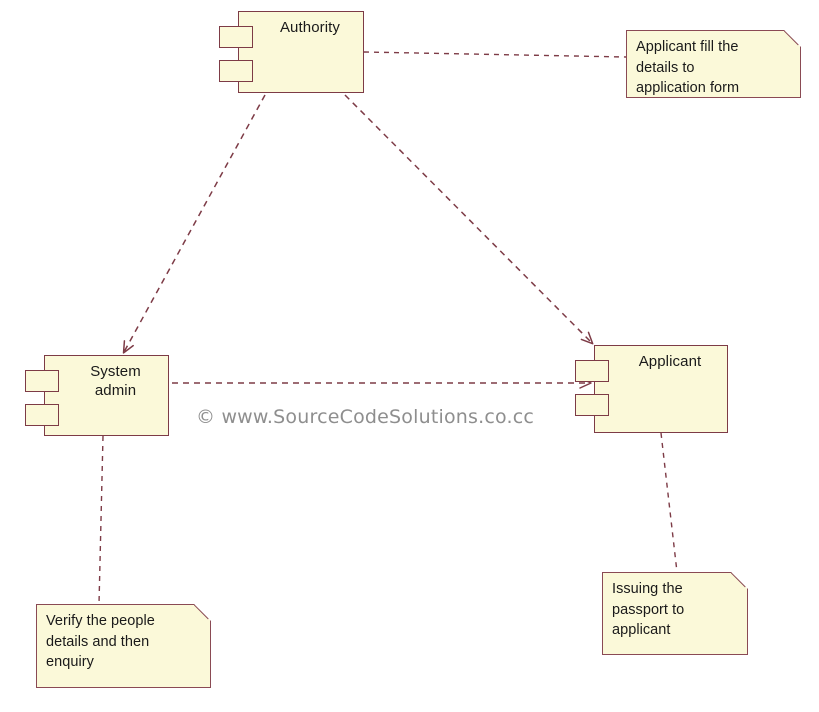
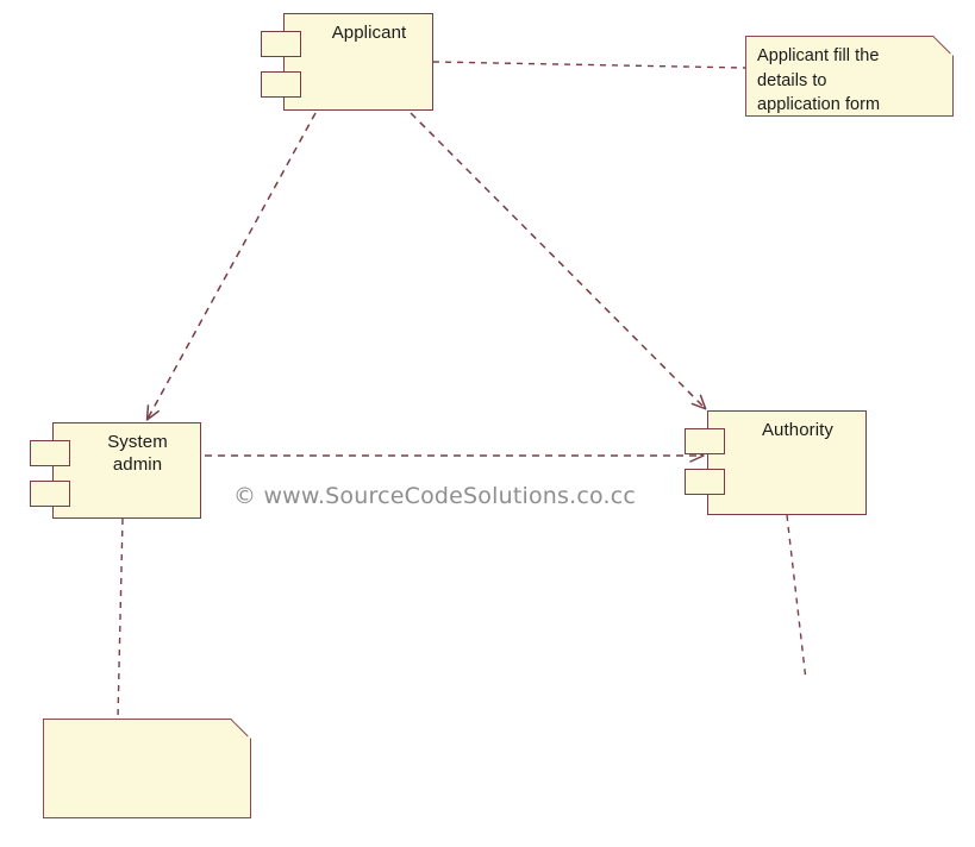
  © www.SourceCodeSolutions.co.cc
- Authority
+ Applicant
  System
  admin
- Applicant
+ Authority
  Applicant fill the
  details to
  application form
- Verify the people
- details and then
- enquiry
- Issuing the
- passport to
- applicant
